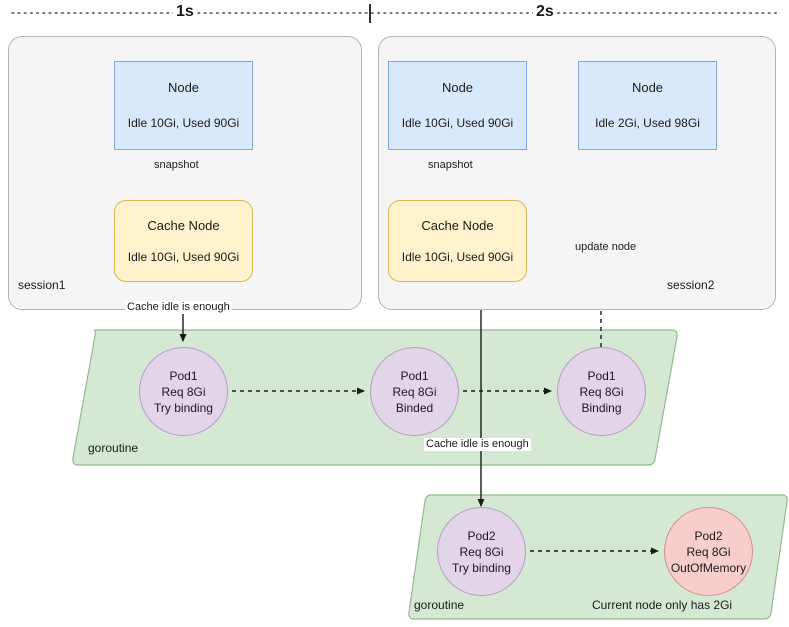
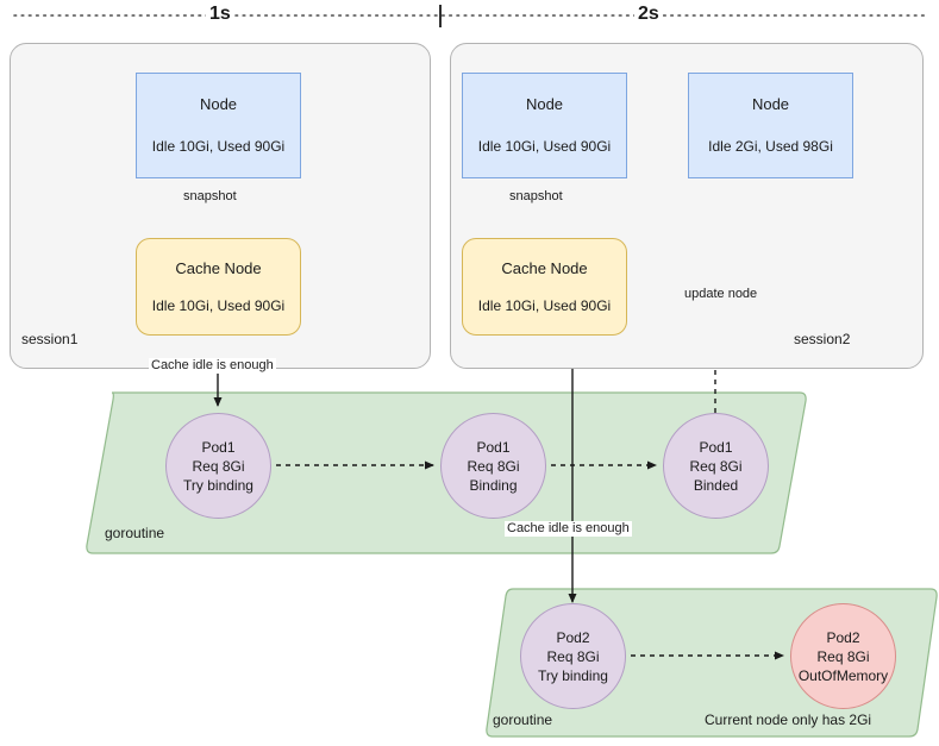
  1s
  2s
  Node
  Idle 10Gi, Used 90Gi
  snapshot
  Cache Node
  Idle 10Gi, Used 90Gi
  session1
  Cache idle is enough
  Node
  Idle 10Gi, Used 90Gi
  Node
  Idle 2Gi, Used 98Gi
  snapshot
  Cache Node
  Idle 10Gi, Used 90Gi
  update node
  session2
  Pod1
  Req 8Gi
  Try binding
  Pod1
  Req 8Gi
- Binded
+ Binding
  Pod1
  Req 8Gi
- Binding
+ Binded
  goroutine
  Cache idle is enough
  Pod2
  Req 8Gi
  Try binding
  Pod2
  Req 8Gi
  OutOfMemory
  goroutine
  Current node only has 2Gi
